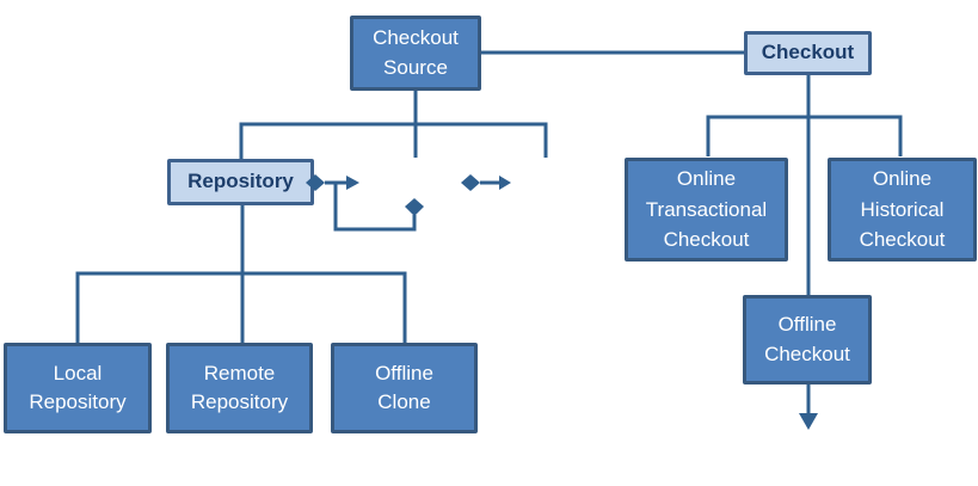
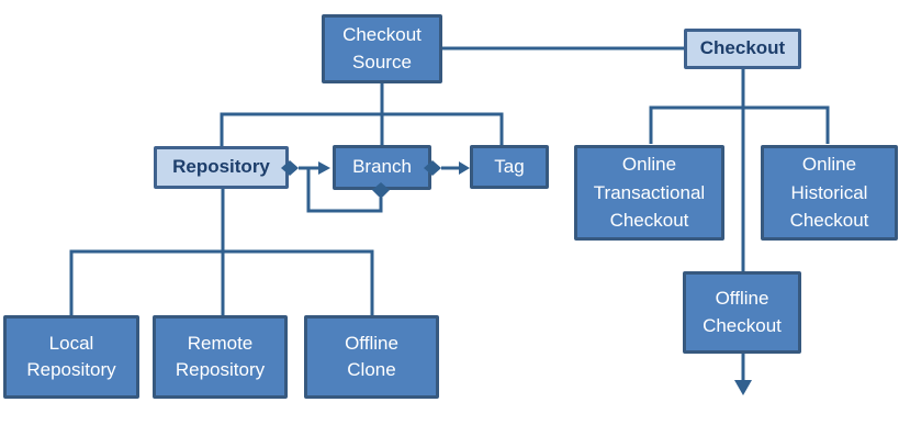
  Checkout
  Source
  Checkout
  Repository
+ Branch
+ Tag
  Online
  Transactional
  Checkout
  Online
  Historical
  Checkout
  Offline
  Checkout
  Local
  Repository
  Remote
  Repository
  Offline
  Clone
